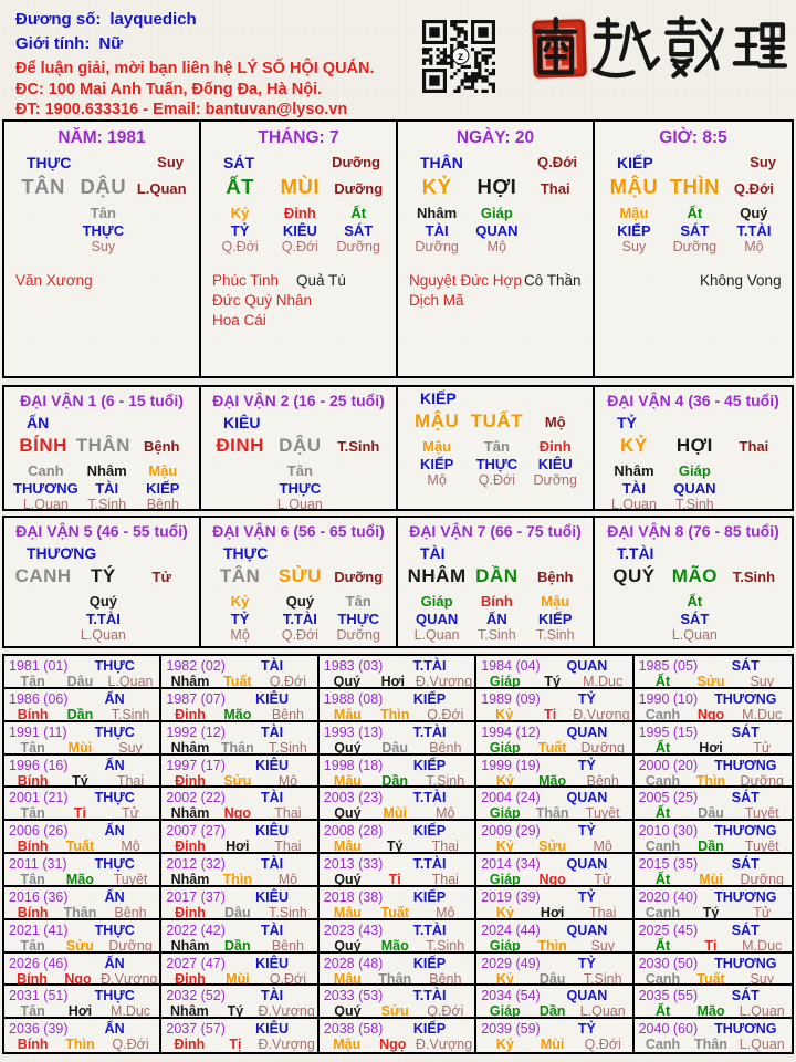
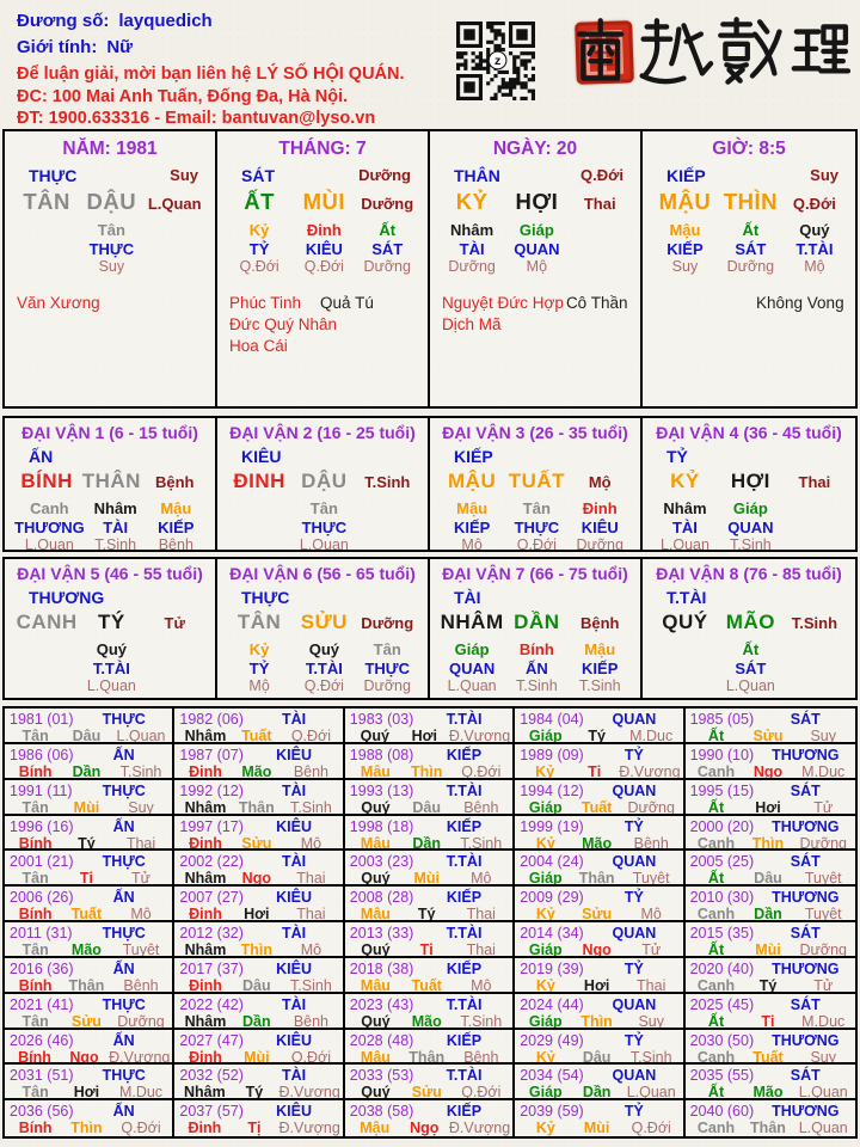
  Đương số: layquedich
  Giới tính: Nữ
  Để luận giải, mời bạn liên hệ LÝ SỐ HỘI QUÁN.
  ĐC: 100 Mai Anh Tuấn, Đống Đa, Hà Nội.
  ĐT: 1900.633316 - Email: bantuvan@lyso.vn
  z
  NĂM: 1981
  THỰC
  Suy
  TÂN
  DẬU
  L.Quan
  Tân
  THỰC
  Suy
  Văn Xương
  THÁNG: 7
  SÁT
  Dưỡng
  ẤT
  MÙI
  Dưỡng
  Kỷ
  TỶ
  Q.Đới
  Đinh
  KIÊU
  Q.Đới
  Ất
  SÁT
  Dưỡng
  Phúc Tinh Quả Tú
  Đức Quý Nhân
  Hoa Cái
  NGÀY: 20
  THÂN
  Q.Đới
  KỶ
  HỢI
  Thai
  Nhâm
  TÀI
  Dưỡng
  Giáp
  QUAN
  Mộ
  Nguyệt Đức Hợp Cô Thần
  Dịch Mã
  GIỜ: 8:5
  KIẾP
  Suy
  MẬU
  THÌN
  Q.Đới
  Mậu
  KIẾP
  Suy
  Ất
  SÁT
  Dưỡng
  Quý
  T.TÀI
  Mộ
  Không Vong
  ĐẠI VẬN 1 (6 - 15 tuổi)
  ẤN
  BÍNH
  THÂN
  Bệnh
  Canh
  THƯƠNG
  L.Quan
  Nhâm
  TÀI
  T.Sinh
  Mậu
  KIẾP
  Bệnh
  ĐẠI VẬN 2 (16 - 25 tuổi)
  KIÊU
  ĐINH
  DẬU
  T.Sinh
  Tân
  THỰC
  L.Quan
+ ĐẠI VẬN 3 (26 - 35 tuổi)
  KIẾP
  MẬU
  TUẤT
  Mộ
  Mậu
  KIẾP
  Mộ
  Tân
  THỰC
  Q.Đới
  Đinh
  KIÊU
  Dưỡng
  ĐẠI VẬN 4 (36 - 45 tuổi)
  TỶ
  KỶ
  HỢI
  Thai
  Nhâm
  TÀI
  L.Quan
  Giáp
  QUAN
  T.Sinh
  ĐẠI VẬN 5 (46 - 55 tuổi)
  THƯƠNG
  CANH
  TÝ
  Tử
  Quý
  T.TÀI
  L.Quan
  ĐẠI VẬN 6 (56 - 65 tuổi)
  THỰC
  TÂN
  SỬU
  Dưỡng
  Kỷ
  TỶ
  Mộ
  Quý
  T.TÀI
  Q.Đới
  Tân
  THỰC
  Dưỡng
  ĐẠI VẬN 7 (66 - 75 tuổi)
  TÀI
  NHÂM
  DẦN
  Bệnh
  Giáp
  QUAN
  L.Quan
  Bính
  ẤN
  T.Sinh
  Mậu
  KIẾP
  T.Sinh
  ĐẠI VẬN 8 (76 - 85 tuổi)
  T.TÀI
  QUÝ
  MÃO
  T.Sinh
  Ất
  SÁT
  L.Quan
  1981 (01)
  THỰC
  Tân
  Dậu
  L.Quan
- 1982 (02)
+ 1982 (06)
  TÀI
  Nhâm
  Tuất
  Q.Đới
  1983 (03)
  T.TÀI
  Quý
  Hợi
  Đ.Vượng
  1984 (04)
  QUAN
  Giáp
  Tý
  M.Dục
  1985 (05)
  SÁT
  Ất
  Sửu
  Suy
  1986 (06)
  ẤN
  Bính
  Dần
  T.Sinh
  1987 (07)
  KIÊU
  Đinh
  Mão
  Bệnh
  1988 (08)
  KIẾP
  Mậu
  Thìn
  Q.Đới
  1989 (09)
  TỶ
  Kỷ
  Tị
  Đ.Vượng
  1990 (10)
  THƯƠNG
  Canh
  Ngọ
  M.Dục
  1991 (11)
  THỰC
  Tân
  Mùi
  Suy
  1992 (12)
  TÀI
  Nhâm
  Thân
  T.Sinh
  1993 (13)
  T.TÀI
  Quý
  Dậu
  Bệnh
  1994 (12)
  QUAN
  Giáp
  Tuất
  Dưỡng
  1995 (15)
  SÁT
  Ất
  Hợi
  Tử
  1996 (16)
  ẤN
  Bính
  Tý
  Thai
  1997 (17)
  KIÊU
  Đinh
  Sửu
  Mộ
  1998 (18)
  KIẾP
  Mậu
  Dần
  T.Sinh
  1999 (19)
  TỶ
  Kỷ
  Mão
  Bệnh
  2000 (20)
  THƯƠNG
  Canh
  Thìn
  Dưỡng
  2001 (21)
  THỰC
  Tân
  Tị
  Tử
  2002 (22)
  TÀI
  Nhâm
  Ngọ
  Thai
  2003 (23)
  T.TÀI
  Quý
  Mùi
  Mộ
  2004 (24)
  QUAN
  Giáp
  Thân
  Tuyệt
  2005 (25)
  SÁT
  Ất
  Dậu
  Tuyệt
  2006 (26)
  ẤN
  Bính
  Tuất
  Mộ
  2007 (27)
  KIÊU
  Đinh
  Hợi
  Thai
  2008 (28)
  KIẾP
  Mậu
  Tý
  Thai
  2009 (29)
  TỶ
  Kỷ
  Sửu
  Mộ
  2010 (30)
  THƯƠNG
  Canh
  Dần
  Tuyệt
  2011 (31)
  THỰC
  Tân
  Mão
  Tuyệt
  2012 (32)
  TÀI
  Nhâm
  Thìn
  Mộ
  2013 (33)
  T.TÀI
  Quý
  Tị
  Thai
  2014 (34)
  QUAN
  Giáp
  Ngọ
  Tử
  2015 (35)
  SÁT
  Ất
  Mùi
  Dưỡng
  2016 (36)
  ẤN
  Bính
  Thân
  Bệnh
  2017 (37)
  KIÊU
  Đinh
  Dậu
  T.Sinh
  2018 (38)
  KIẾP
  Mậu
  Tuất
  Mộ
  2019 (39)
  TỶ
  Kỷ
  Hợi
  Thai
  2020 (40)
  THƯƠNG
  Canh
  Tý
  Tử
  2021 (41)
  THỰC
  Tân
  Sửu
  Dưỡng
  2022 (42)
  TÀI
  Nhâm
  Dần
  Bệnh
  2023 (43)
  T.TÀI
  Quý
  Mão
  T.Sinh
  2024 (44)
  QUAN
  Giáp
  Thìn
  Suy
  2025 (45)
  SÁT
  Ất
  Tị
  M.Dục
  2026 (46)
  ẤN
  Bính
  Ngọ
  Đ.Vượng
  2027 (47)
  KIÊU
  Đinh
  Mùi
  Q.Đới
  2028 (48)
  KIẾP
  Mậu
  Thân
  Bệnh
  2029 (49)
  TỶ
  Kỷ
  Dậu
  T.Sinh
  2030 (50)
  THƯƠNG
  Canh
  Tuất
  Suy
  2031 (51)
  THỰC
  Tân
  Hợi
  M.Dục
  2032 (52)
  TÀI
  Nhâm
  Tý
  Đ.Vượng
  2033 (53)
  T.TÀI
  Quý
  Sửu
  Q.Đới
  2034 (54)
  QUAN
  Giáp
  Dần
  L.Quan
  2035 (55)
  SÁT
  Ất
  Mão
  L.Quan
- 2036 (39)
+ 2036 (56)
  ẤN
  Bính
  Thìn
  Q.Đới
  2037 (57)
  KIÊU
  Đinh
  Tị
  Đ.Vượng
  2038 (58)
  KIẾP
  Mậu
  Ngọ
  Đ.Vượng
  2039 (59)
  TỶ
  Kỷ
  Mùi
  Q.Đới
  2040 (60)
  THƯƠNG
  Canh
  Thân
  L.Quan
